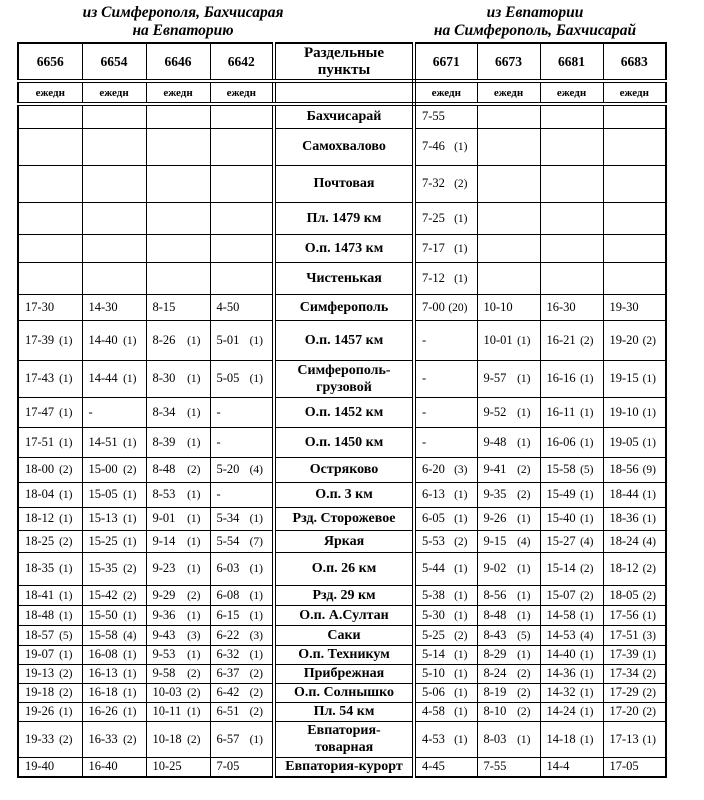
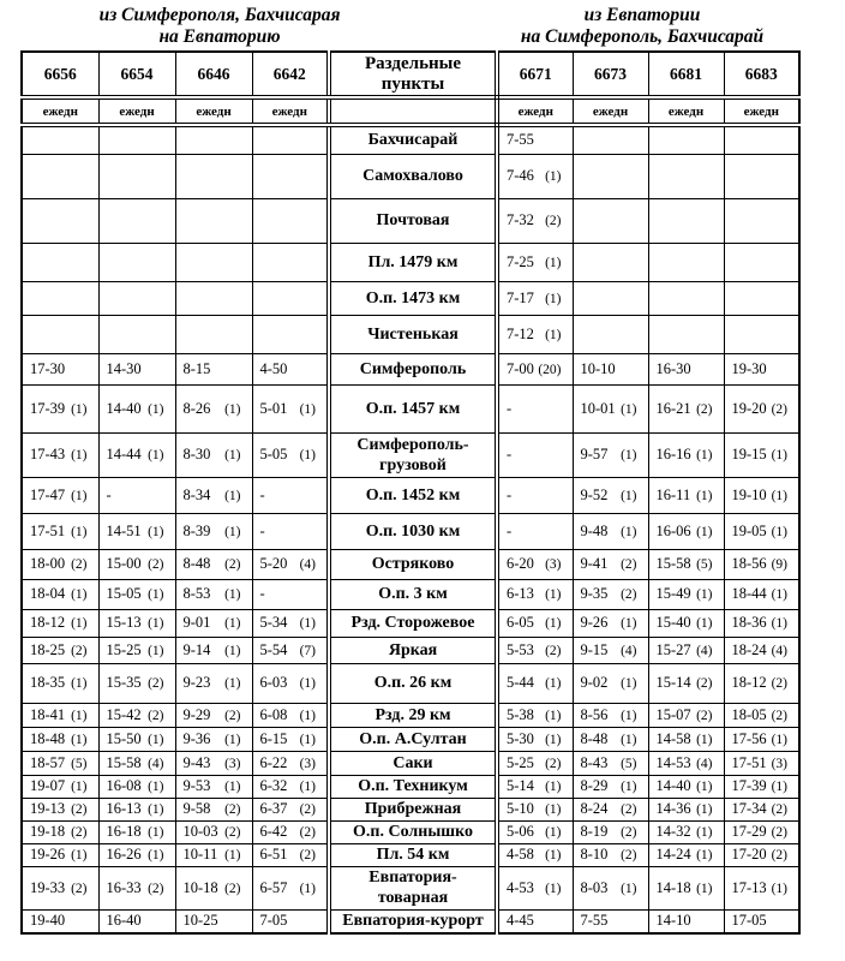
  из Симферополя, Бахчисарая
  на Евпаторию
  из Евпатории
  на Симферополь, Бахчисарай
  6656	6654	6646	6642	Раздельные пункты	6671	6673	6681	6683
  ежедн	ежедн	ежедн	ежедн		ежедн	ежедн	ежедн	ежедн
  				Бахчисарай	7-55
  				Самохвалово	7-46 (1)
  				Почтовая	7-32 (2)
  				Пл. 1479 км	7-25 (1)
  				О.п. 1473 км	7-17 (1)
  				Чистенькая	7-12 (1)
  17-30	14-30	8-15	4-50	Симферополь	7-00 (20)	10-10	16-30	19-30
  17-39 (1)	14-40 (1)	8-26 (1)	5-01 (1)	О.п. 1457 км	-	10-01 (1)	16-21 (2)	19-20 (2)
  17-43 (1)	14-44 (1)	8-30 (1)	5-05 (1)	Симферополь- грузовой	-	9-57 (1)	16-16 (1)	19-15 (1)
  17-47 (1)	-	8-34 (1)	-	О.п. 1452 км	-	9-52 (1)	16-11 (1)	19-10 (1)
- 17-51 (1)	14-51 (1)	8-39 (1)	-	О.п. 1450 км	-	9-48 (1)	16-06 (1)	19-05 (1)
+ 17-51 (1)	14-51 (1)	8-39 (1)	-	О.п. 1030 км	-	9-48 (1)	16-06 (1)	19-05 (1)
  18-00 (2)	15-00 (2)	8-48 (2)	5-20 (4)	Остряково	6-20 (3)	9-41 (2)	15-58 (5)	18-56 (9)
  18-04 (1)	15-05 (1)	8-53 (1)	-	О.п. 3 км	6-13 (1)	9-35 (2)	15-49 (1)	18-44 (1)
  18-12 (1)	15-13 (1)	9-01 (1)	5-34 (1)	Рзд. Сторожевое	6-05 (1)	9-26 (1)	15-40 (1)	18-36 (1)
  18-25 (2)	15-25 (1)	9-14 (1)	5-54 (7)	Яркая	5-53 (2)	9-15 (4)	15-27 (4)	18-24 (4)
  18-35 (1)	15-35 (2)	9-23 (1)	6-03 (1)	О.п. 26 км	5-44 (1)	9-02 (1)	15-14 (2)	18-12 (2)
  18-41 (1)	15-42 (2)	9-29 (2)	6-08 (1)	Рзд. 29 км	5-38 (1)	8-56 (1)	15-07 (2)	18-05 (2)
  18-48 (1)	15-50 (1)	9-36 (1)	6-15 (1)	О.п. А.Султан	5-30 (1)	8-48 (1)	14-58 (1)	17-56 (1)
  18-57 (5)	15-58 (4)	9-43 (3)	6-22 (3)	Саки	5-25 (2)	8-43 (5)	14-53 (4)	17-51 (3)
  19-07 (1)	16-08 (1)	9-53 (1)	6-32 (1)	О.п. Техникум	5-14 (1)	8-29 (1)	14-40 (1)	17-39 (1)
  19-13 (2)	16-13 (1)	9-58 (2)	6-37 (2)	Прибрежная	5-10 (1)	8-24 (2)	14-36 (1)	17-34 (2)
  19-18 (2)	16-18 (1)	10-03 (2)	6-42 (2)	О.п. Солнышко	5-06 (1)	8-19 (2)	14-32 (1)	17-29 (2)
  19-26 (1)	16-26 (1)	10-11 (1)	6-51 (2)	Пл. 54 км	4-58 (1)	8-10 (2)	14-24 (1)	17-20 (2)
  19-33 (2)	16-33 (2)	10-18 (2)	6-57 (1)	Евпатория- товарная	4-53 (1)	8-03 (1)	14-18 (1)	17-13 (1)
- 19-40	16-40	10-25	7-05	Евпатория-курорт	4-45	7-55	14-4	17-05
+ 19-40	16-40	10-25	7-05	Евпатория-курорт	4-45	7-55	14-10	17-05
